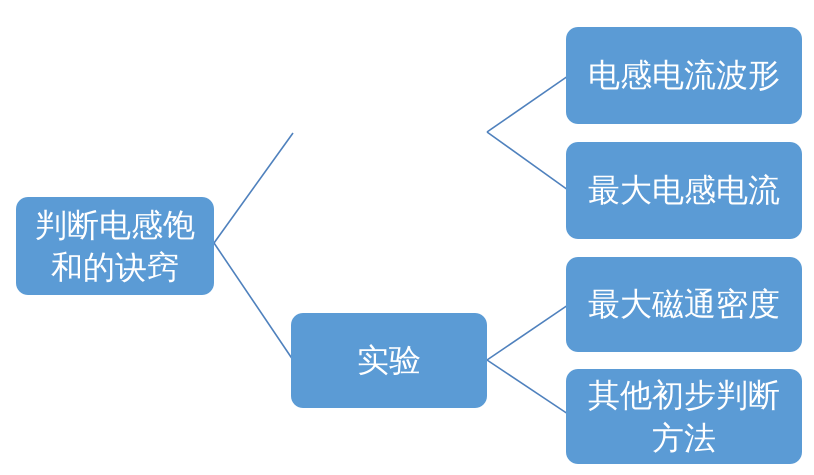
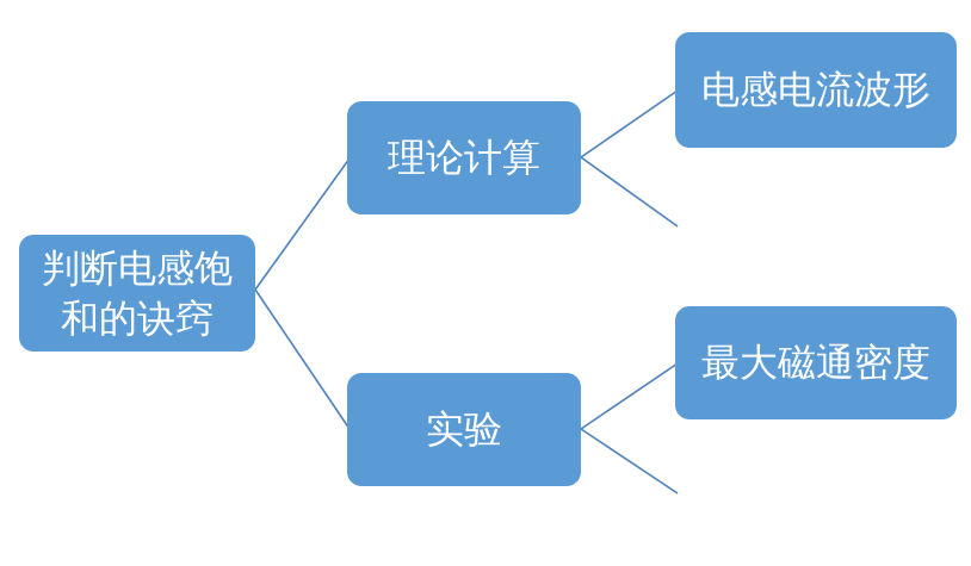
  判断电感饱和的诀窍
+ 理论计算
  实验
  电感电流波形
- 最大电感电流
  最大磁通密度
- 其他初步判断方法
